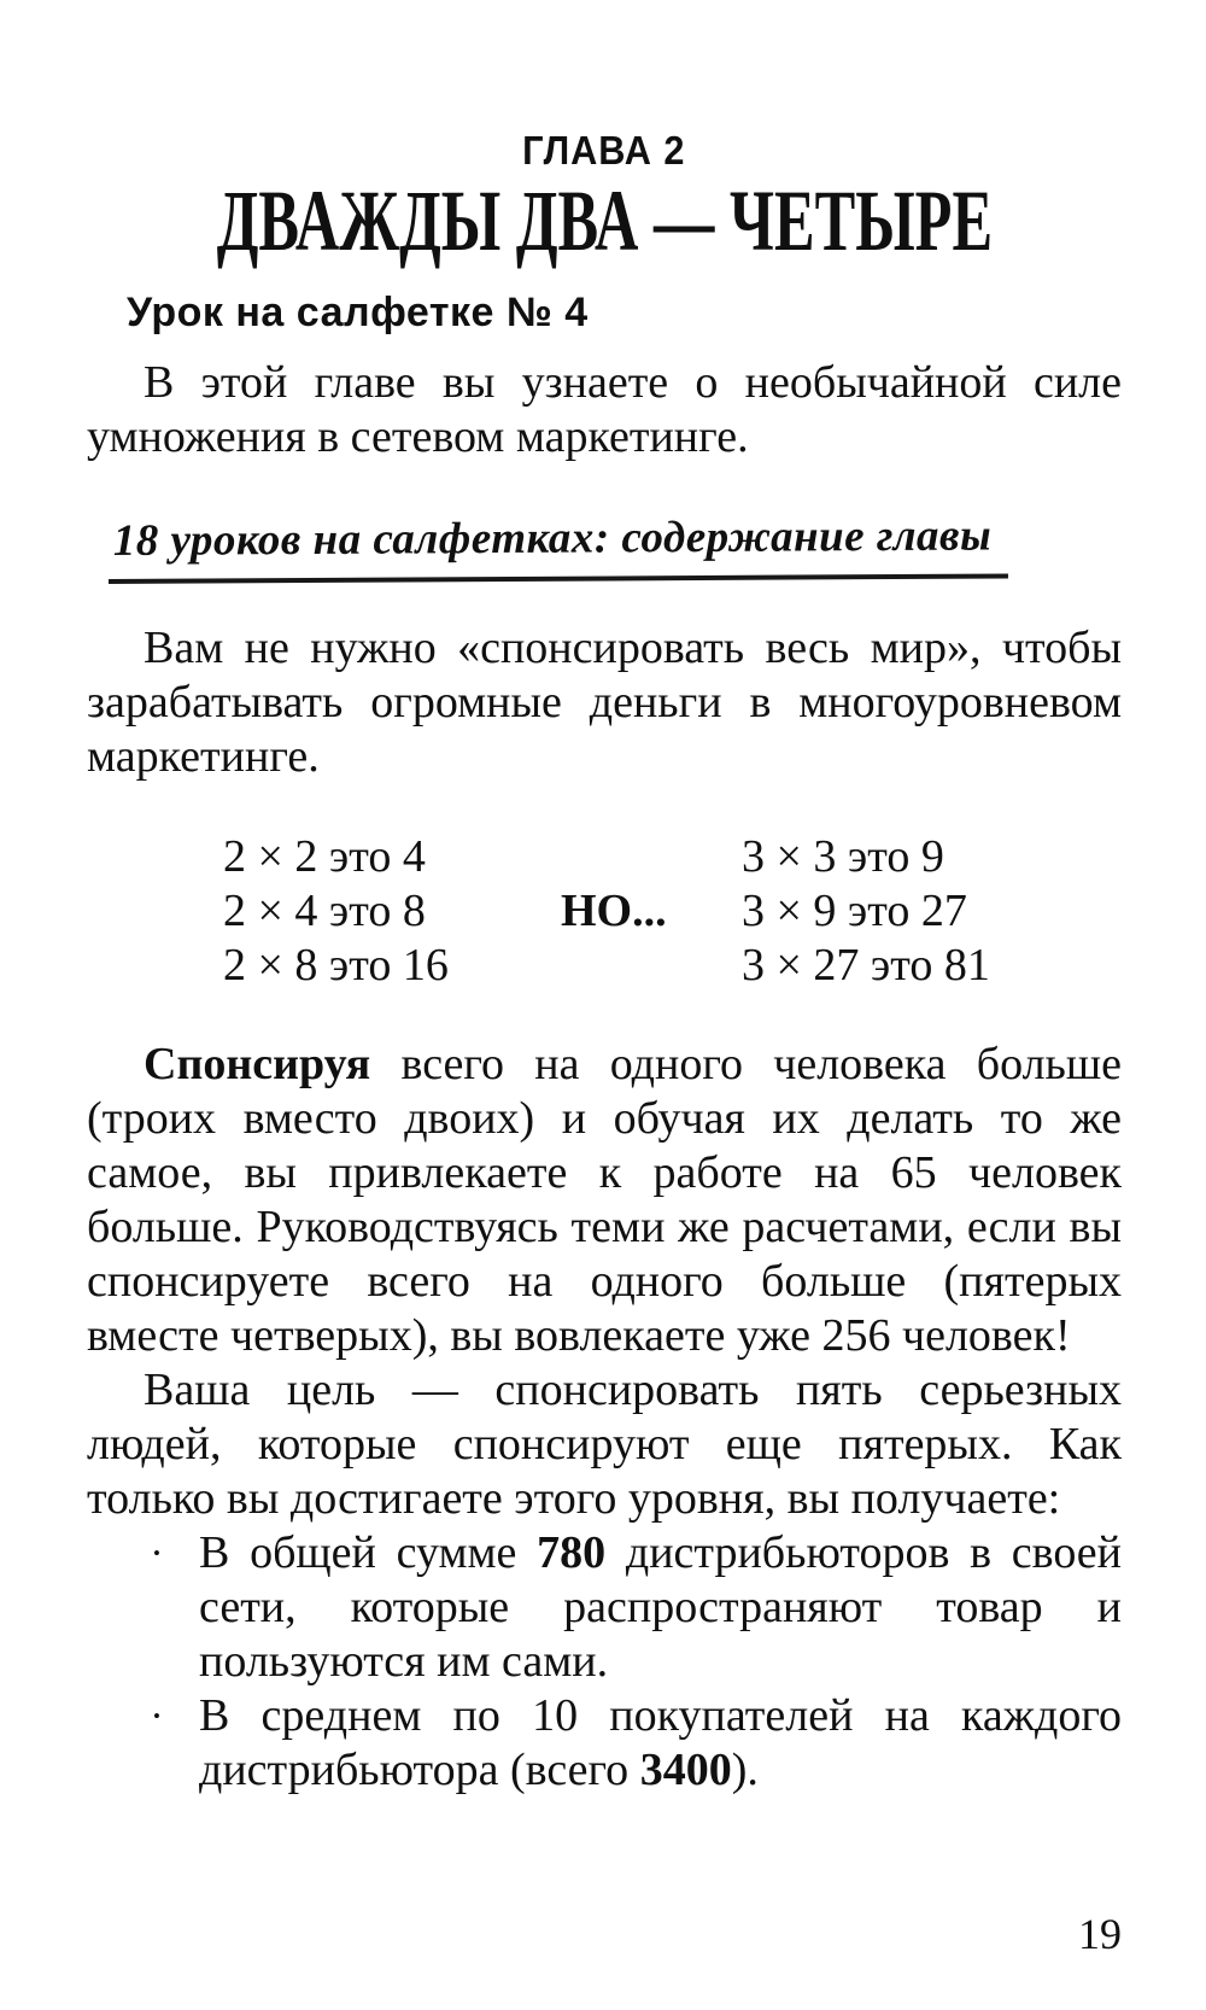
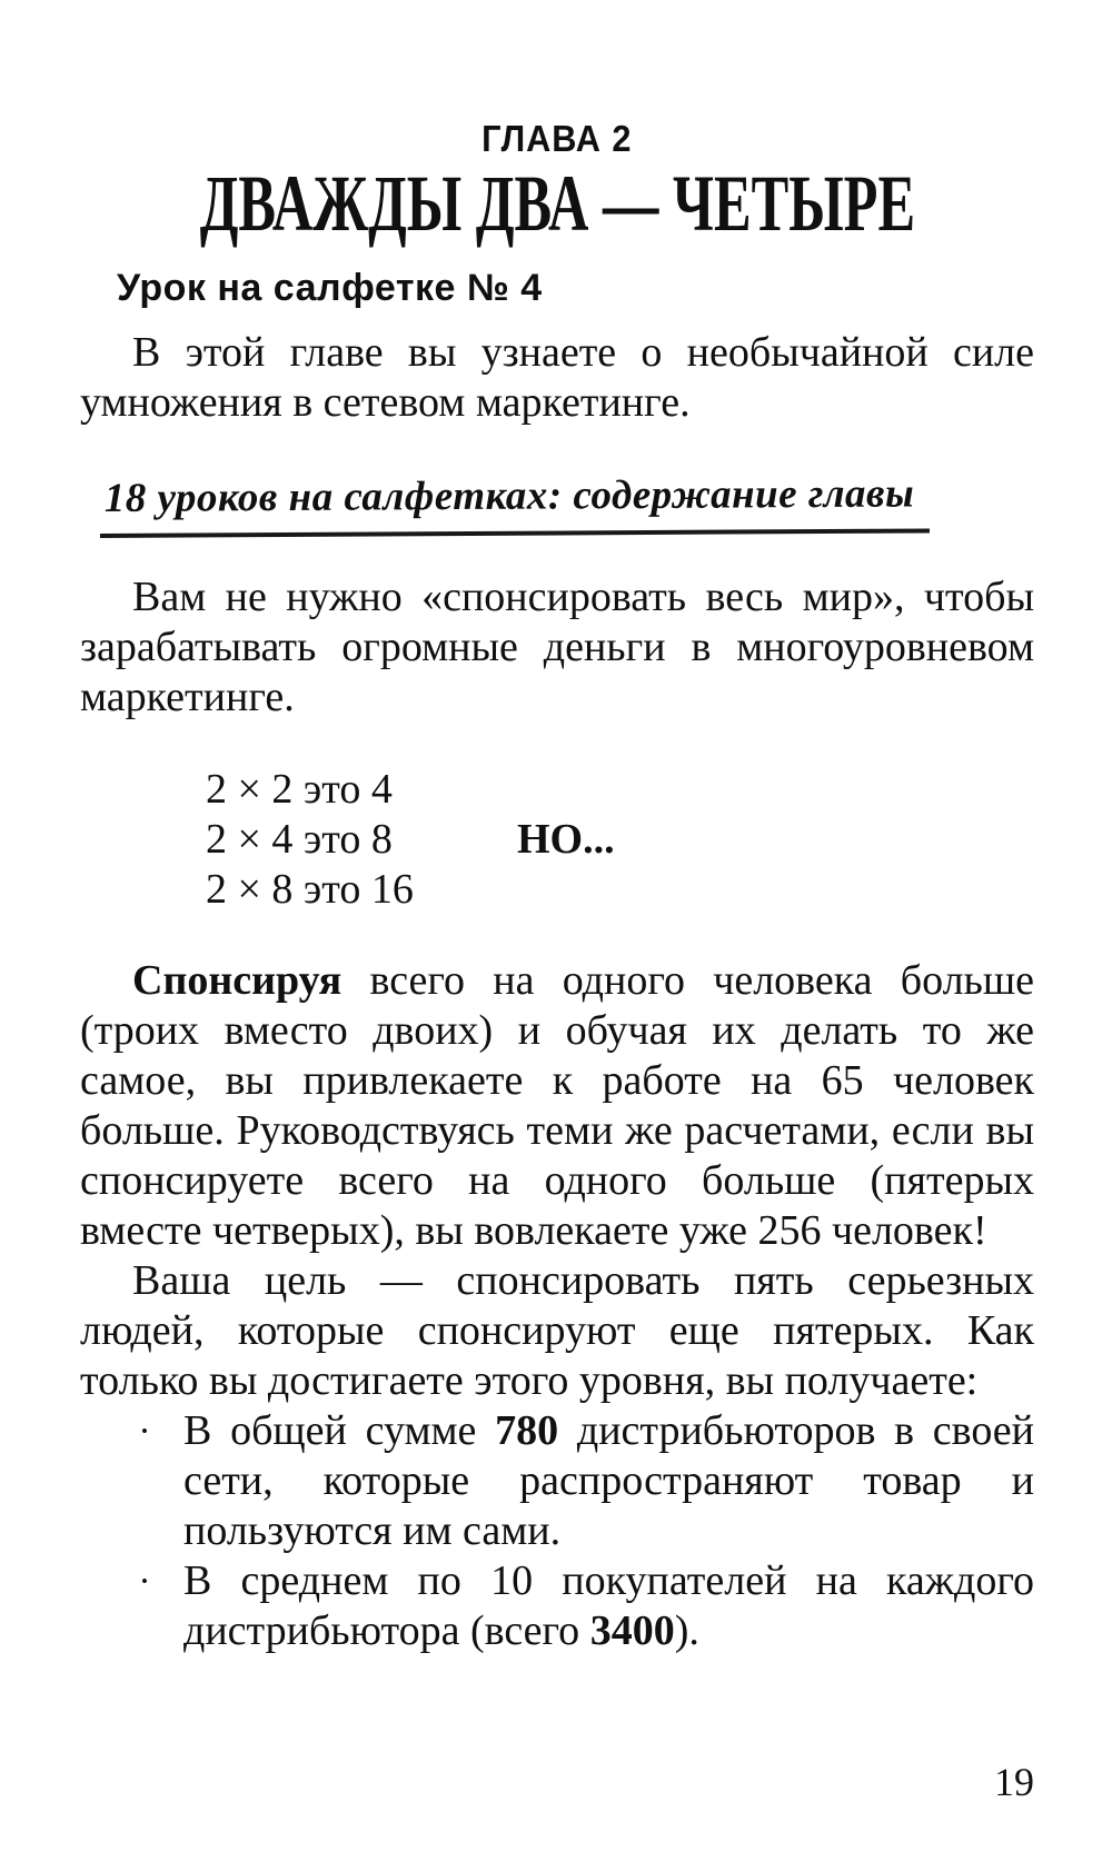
  ГЛАВА 2
  ДВАЖДЫ ДВА — ЧЕТЫРЕ
  Урок на салфетке № 4
  В этой главе вы узнаете о необычайной силе умножения в сетевом маркетинге.
  18 уроков на салфетках: содержание главы
  Вам не нужно «спонсировать весь мир», чтобы зарабатывать огромные деньги в многоуровневом маркетинге.
  2 × 2 это 4
  2 × 4 это 8
  2 × 8 это 16
  НО...
- 3 × 3 это 9
- 3 × 9 это 27
- 3 × 27 это 81
  Спонсируя всего на одного человека больше (троих вместо двоих) и обучая их делать то же самое, вы привлекаете к работе на 65 человек больше. Руководствуясь теми же расчетами, если вы спонсируете всего на одного больше (пятерых вместе четверых), вы вовлекаете уже 256 человек!
  Ваша цель — спонсировать пять серьезных людей, которые спонсируют еще пятерых. Как только вы достигаете этого уровня, вы получаете:
  •
  В общей сумме 780 дистрибьюторов в своей сети, которые распространяют товар и пользуются им сами.
  •
  В среднем по 10 покупателей на каждого дистрибьютора (всего 3400).
  19
